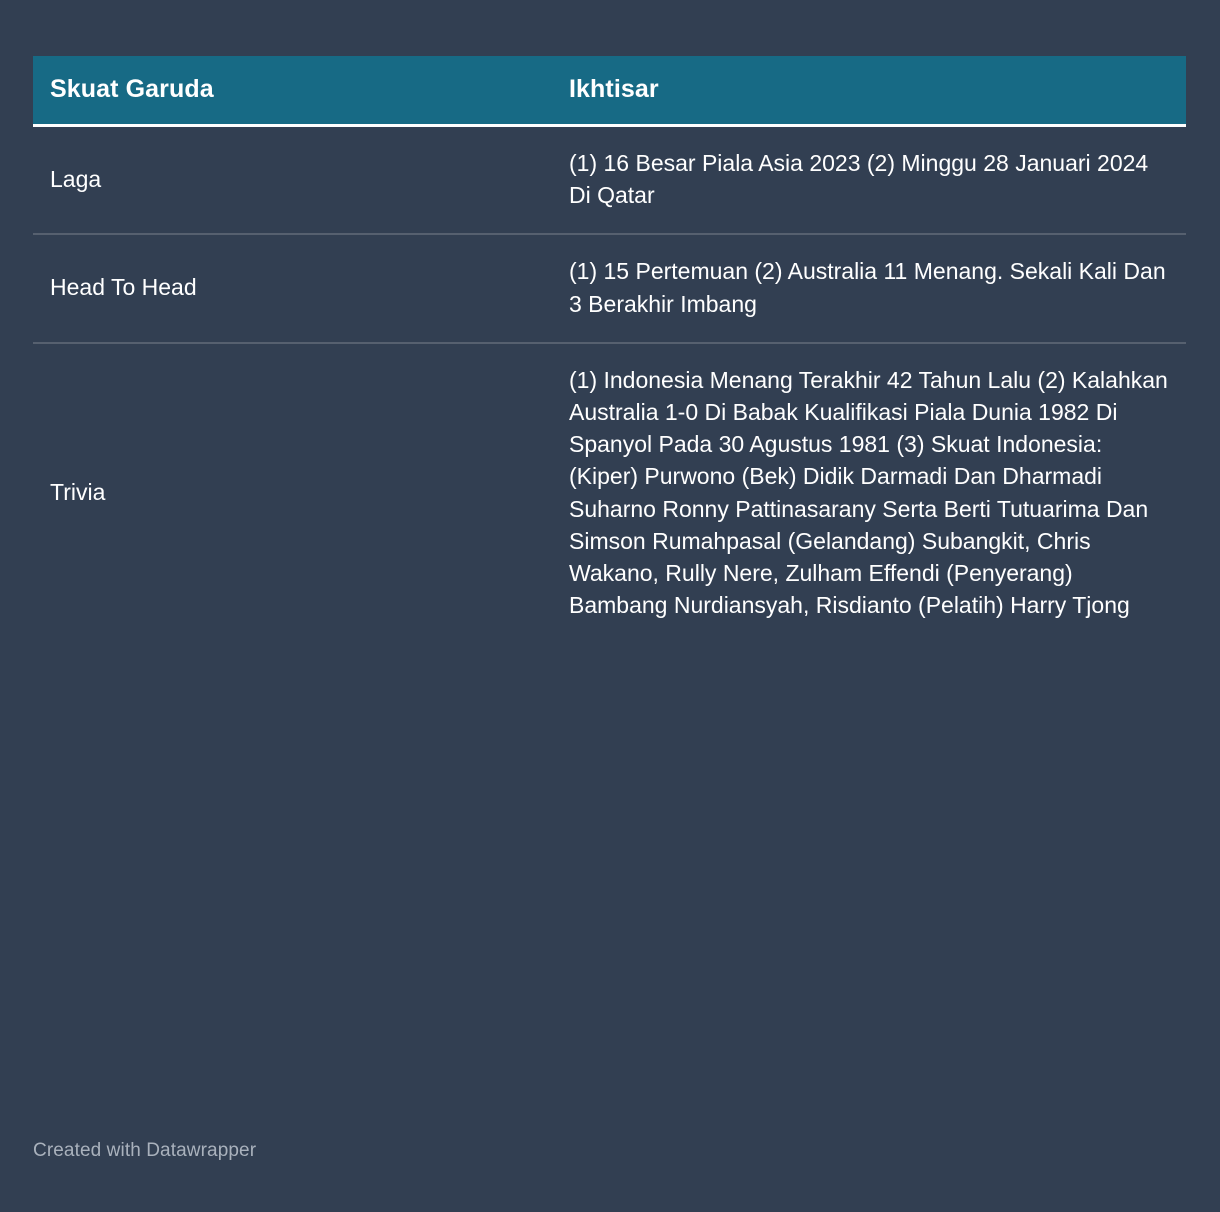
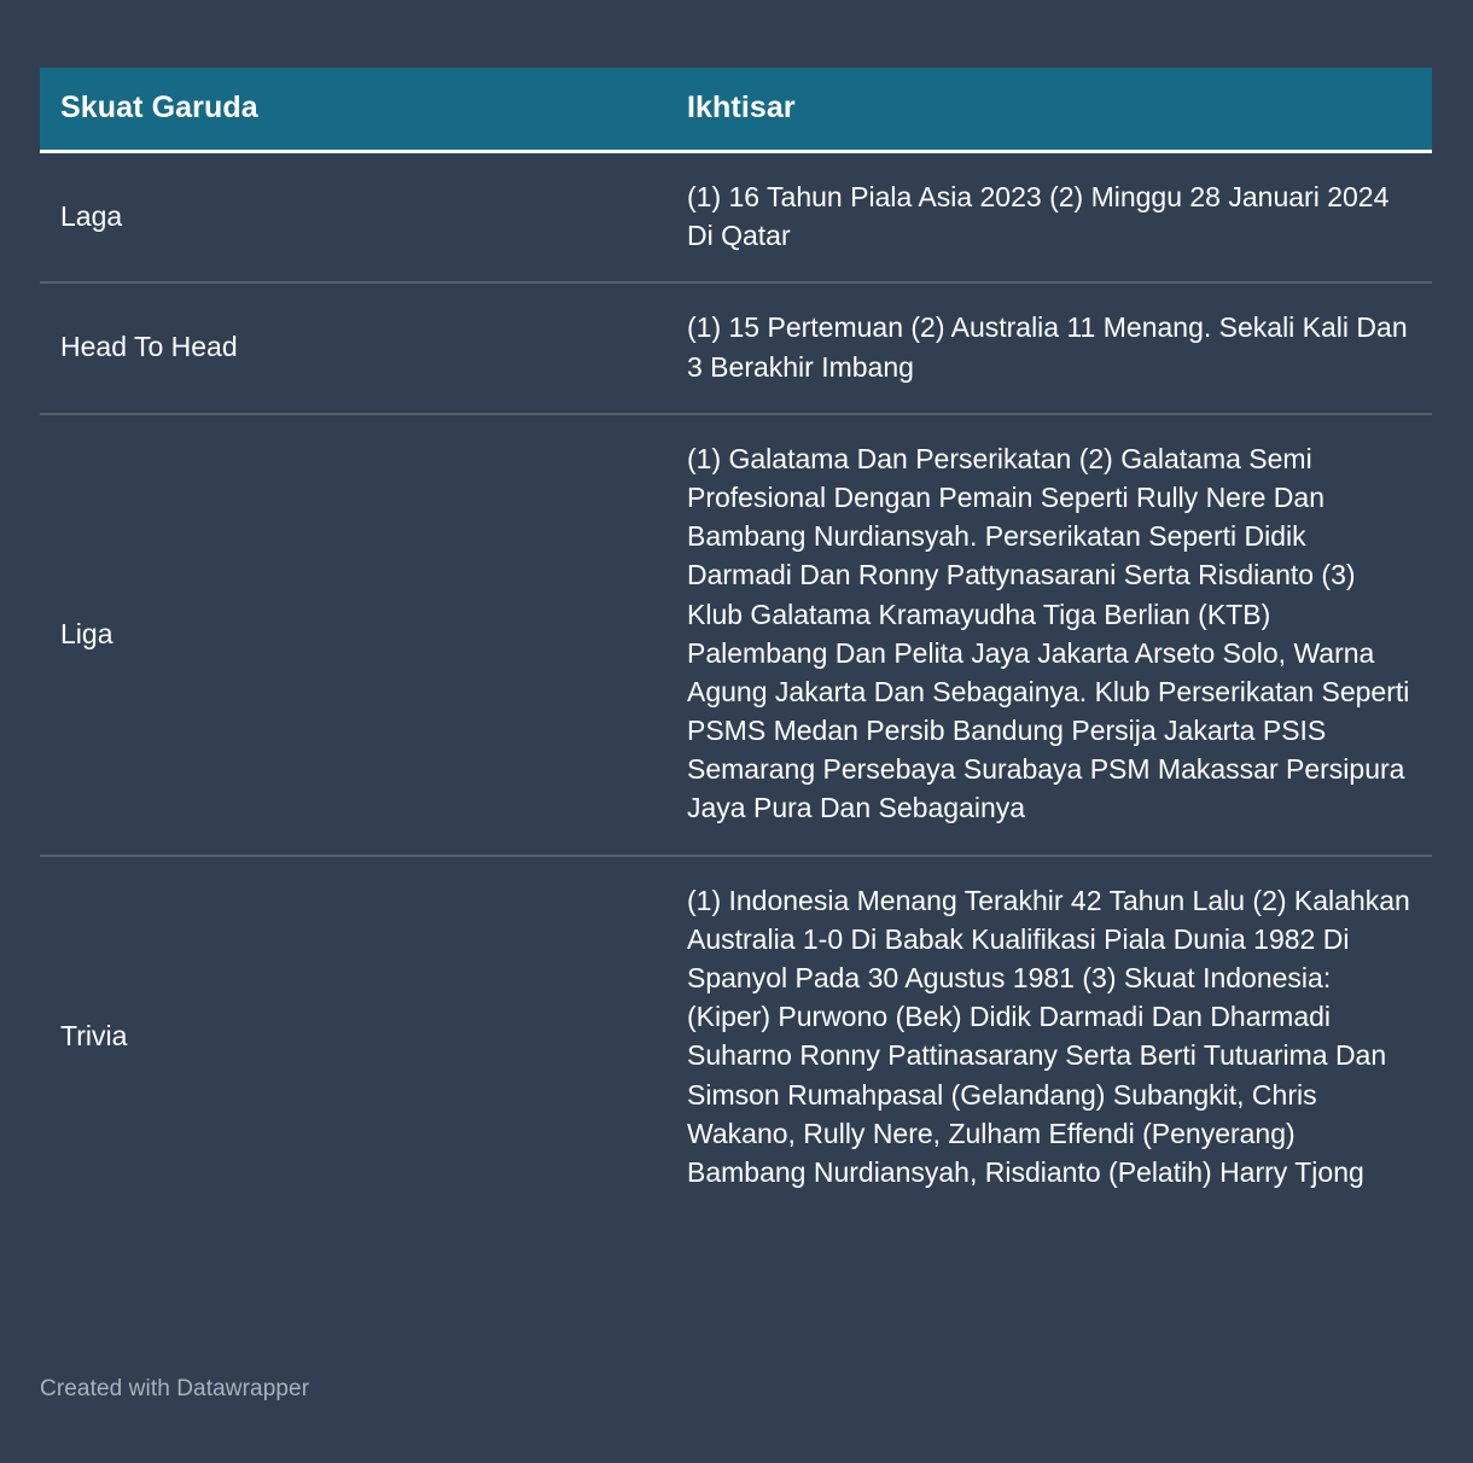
  Skuat Garuda	Ikhtisar
- Laga	(1) 16 Besar Piala Asia 2023 (2) Minggu 28 Januari 2024 Di Qatar
+ Laga	(1) 16 Tahun Piala Asia 2023 (2) Minggu 28 Januari 2024 Di Qatar
  Head To Head	(1) 15 Pertemuan (2) Australia 11 Menang. Sekali Kali Dan 3 Berakhir Imbang
+ Liga	(1) Galatama Dan Perserikatan (2) Galatama Semi Profesional Dengan Pemain Seperti Rully Nere Dan Bambang Nurdiansyah. Perserikatan Seperti Didik Darmadi Dan Ronny Pattynasarani Serta Risdianto (3) Klub Galatama Kramayudha Tiga Berlian (KTB) Palembang Dan Pelita Jaya Jakarta Arseto Solo, Warna Agung Jakarta Dan Sebagainya. Klub Perserikatan Seperti PSMS Medan Persib Bandung Persija Jakarta PSIS Semarang Persebaya Surabaya PSM Makassar Persipura Jaya Pura Dan Sebagainya
  Trivia	(1) Indonesia Menang Terakhir 42 Tahun Lalu (2) Kalahkan Australia 1-0 Di Babak Kualifikasi Piala Dunia 1982 Di Spanyol Pada 30 Agustus 1981 (3) Skuat Indonesia: (Kiper) Purwono (Bek) Didik Darmadi Dan Dharmadi Suharno Ronny Pattinasarany Serta Berti Tutuarima Dan Simson Rumahpasal (Gelandang) Subangkit, Chris Wakano, Rully Nere, Zulham Effendi (Penyerang) Bambang Nurdiansyah, Risdianto (Pelatih) Harry Tjong
  Created with Datawrapper
